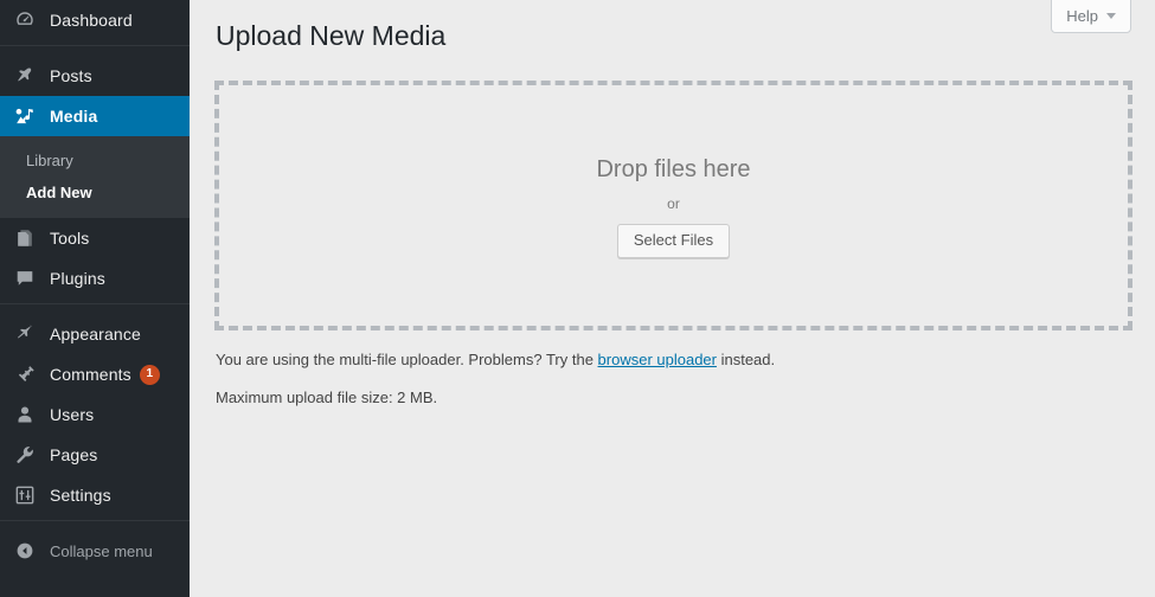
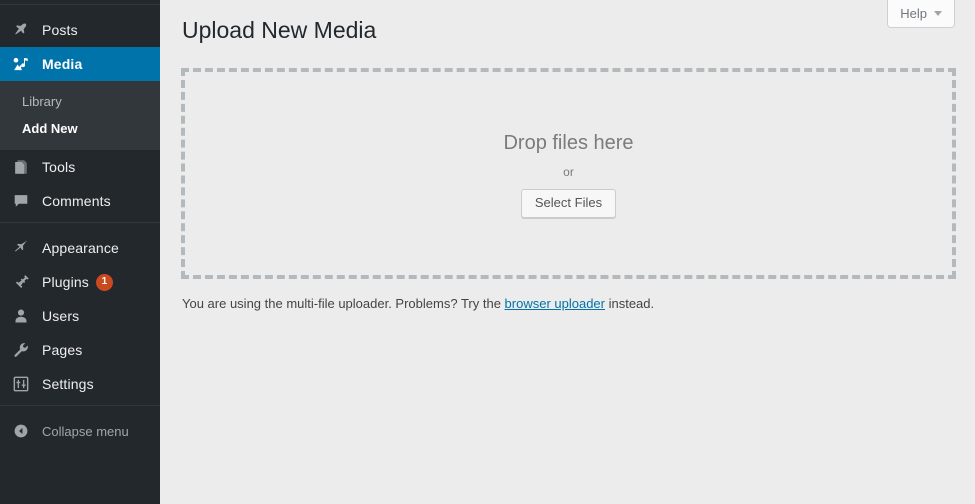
- Dashboard
  Posts
  Media
  Library
  Add New
  Tools
- Plugins
+ Comments
  Appearance
- Comments
+ Plugins
  1
  Users
  Pages
  Settings
  Collapse menu
  Help
  Upload New Media
  Drop files here
  or
  Select Files
  You are using the multi-file uploader. Problems? Try the browser uploader instead.
- Maximum upload file size: 2 MB.
